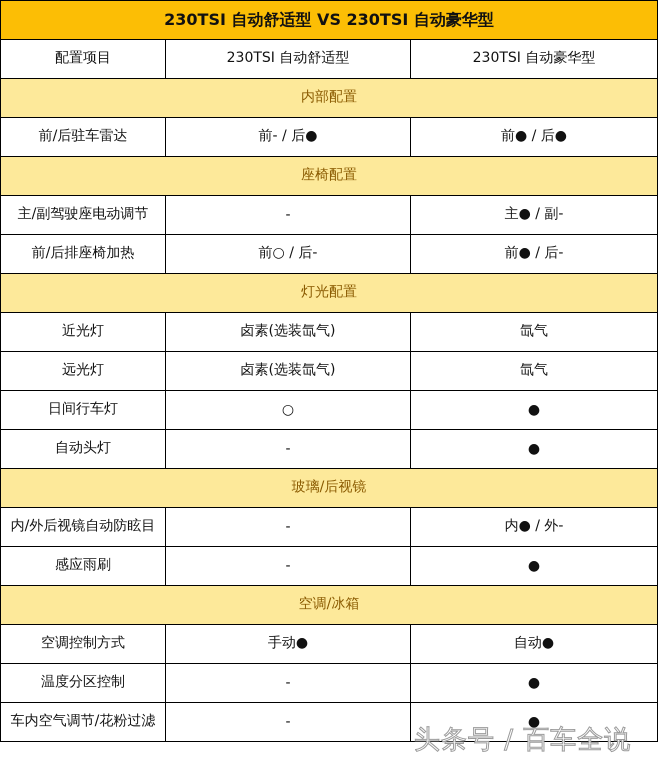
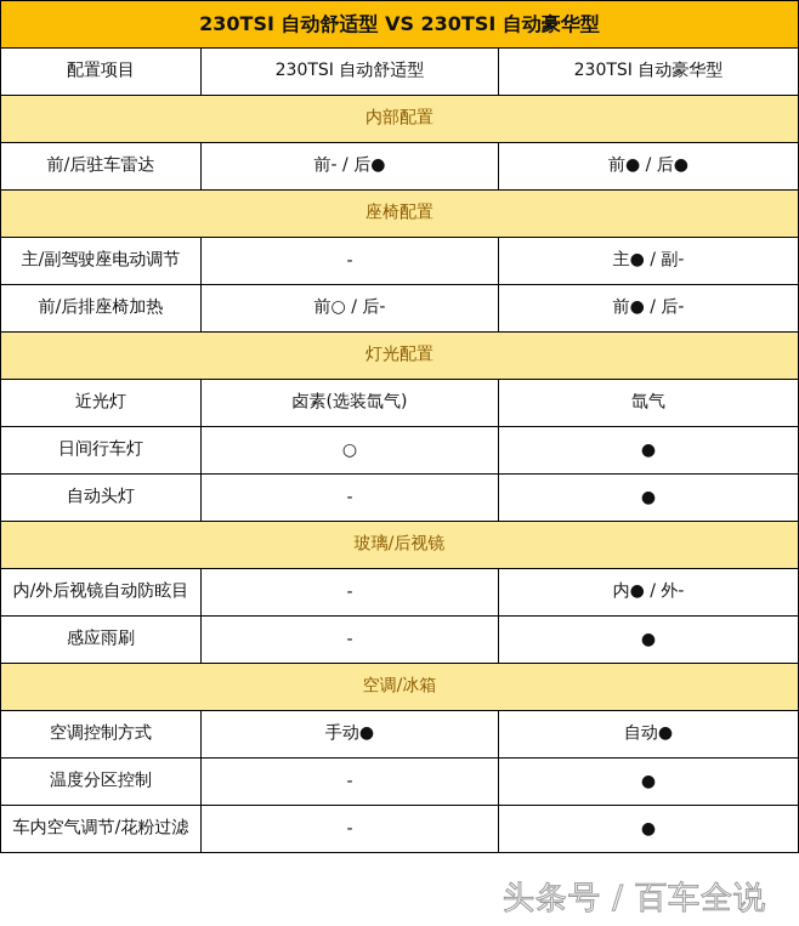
  230TSI 自动舒适型 VS 230TSI 自动豪华型
  配置项目	230TSI 自动舒适型	230TSI 自动豪华型
  内部配置
  前/后驻车雷达	前- / 后●	前● / 后●
  座椅配置
  主/副驾驶座电动调节	-	主● / 副-
  前/后排座椅加热	前○ / 后-	前● / 后-
  灯光配置
  近光灯	卤素(选装氙气)	氙气
- 远光灯	卤素(选装氙气)	氙气
  日间行车灯	○	●
  自动头灯	-	●
  玻璃/后视镜
  内/外后视镜自动防眩目	-	内● / 外-
  感应雨刷	-	●
  空调/冰箱
  空调控制方式	手动●	自动●
  温度分区控制	-	●
  车内空气调节/花粉过滤	-	●
  头条号 / 百车全说
